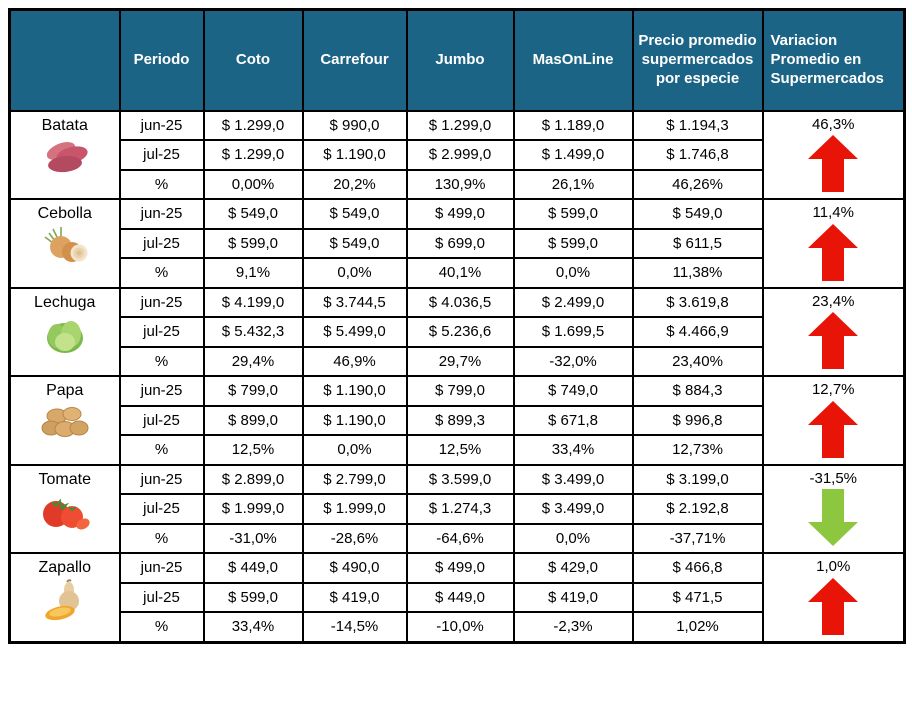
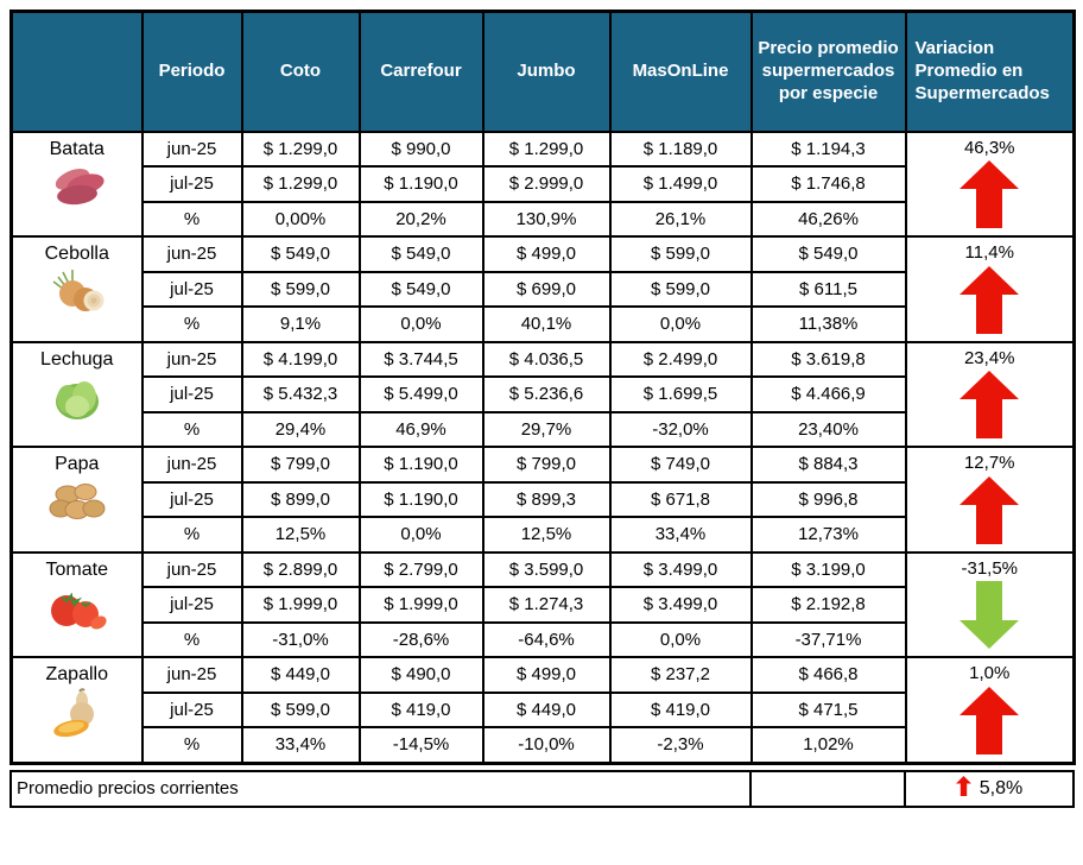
  	Periodo	Coto	Carrefour	Jumbo	MasOnLine	Precio promedio supermercados por especie	Variacion Promedio en Supermercados
  Batata	jun-25	$ 1.299,0	$ 990,0	$ 1.299,0	$ 1.189,0	$ 1.194,3	46,3%
  jul-25	$ 1.299,0	$ 1.190,0	$ 2.999,0	$ 1.499,0	$ 1.746,8
  %	0,00%	20,2%	130,9%	26,1%	46,26%
  Cebolla	jun-25	$ 549,0	$ 549,0	$ 499,0	$ 599,0	$ 549,0	11,4%
  jul-25	$ 599,0	$ 549,0	$ 699,0	$ 599,0	$ 611,5
  %	9,1%	0,0%	40,1%	0,0%	11,38%
  Lechuga	jun-25	$ 4.199,0	$ 3.744,5	$ 4.036,5	$ 2.499,0	$ 3.619,8	23,4%
  jul-25	$ 5.432,3	$ 5.499,0	$ 5.236,6	$ 1.699,5	$ 4.466,9
  %	29,4%	46,9%	29,7%	-32,0%	23,40%
  Papa	jun-25	$ 799,0	$ 1.190,0	$ 799,0	$ 749,0	$ 884,3	12,7%
  jul-25	$ 899,0	$ 1.190,0	$ 899,3	$ 671,8	$ 996,8
  %	12,5%	0,0%	12,5%	33,4%	12,73%
  Tomate	jun-25	$ 2.899,0	$ 2.799,0	$ 3.599,0	$ 3.499,0	$ 3.199,0	-31,5%
  jul-25	$ 1.999,0	$ 1.999,0	$ 1.274,3	$ 3.499,0	$ 2.192,8
  %	-31,0%	-28,6%	-64,6%	0,0%	-37,71%
- Zapallo	jun-25	$ 449,0	$ 490,0	$ 499,0	$ 429,0	$ 466,8	1,0%
+ Zapallo	jun-25	$ 449,0	$ 490,0	$ 499,0	$ 237,2	$ 466,8	1,0%
  jul-25	$ 599,0	$ 419,0	$ 449,0	$ 419,0	$ 471,5
  %	33,4%	-14,5%	-10,0%	-2,3%	1,02%
+ Promedio precios corrientes		5,8%
